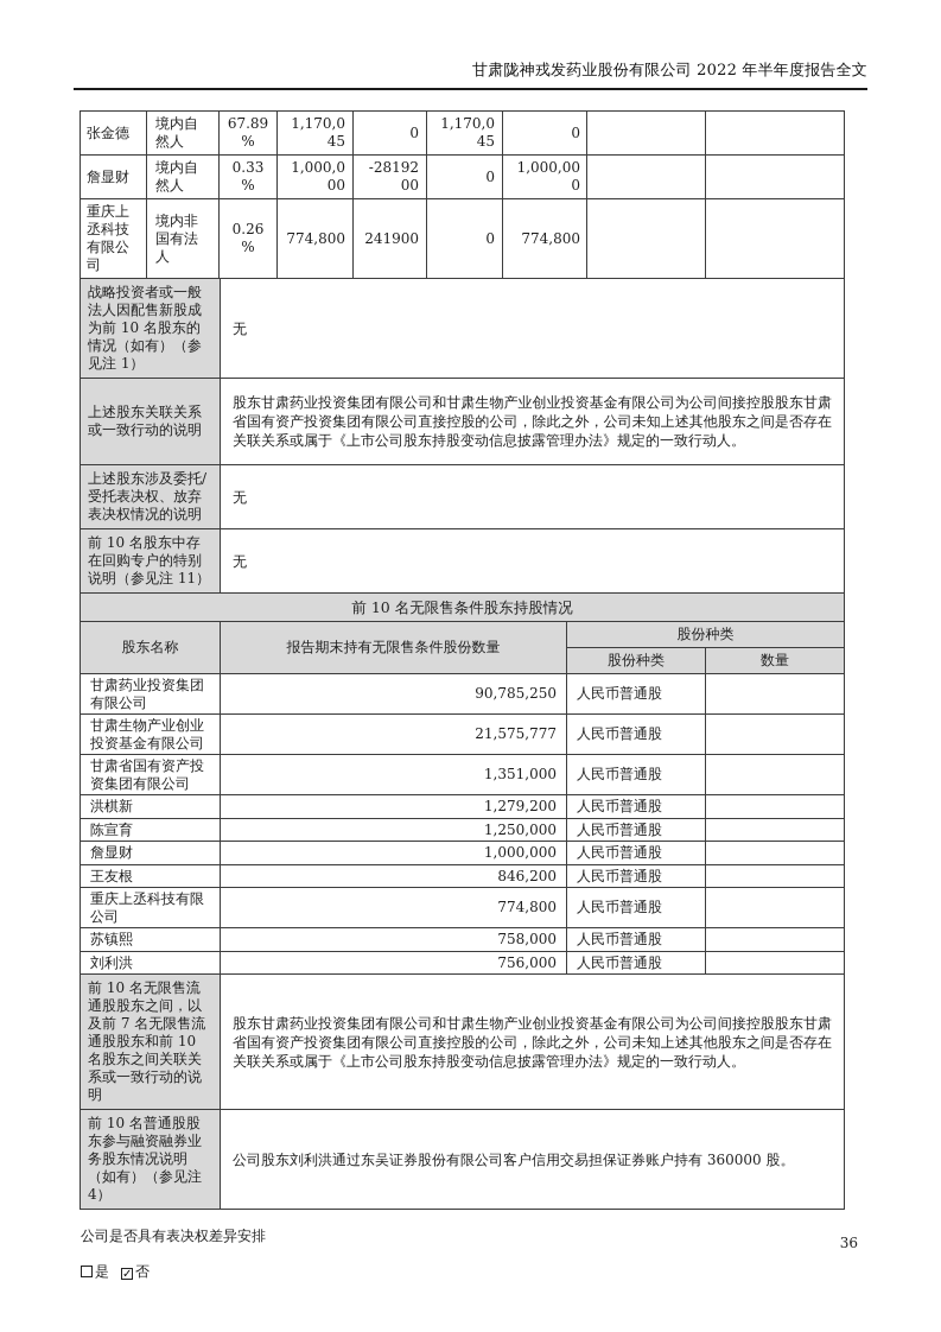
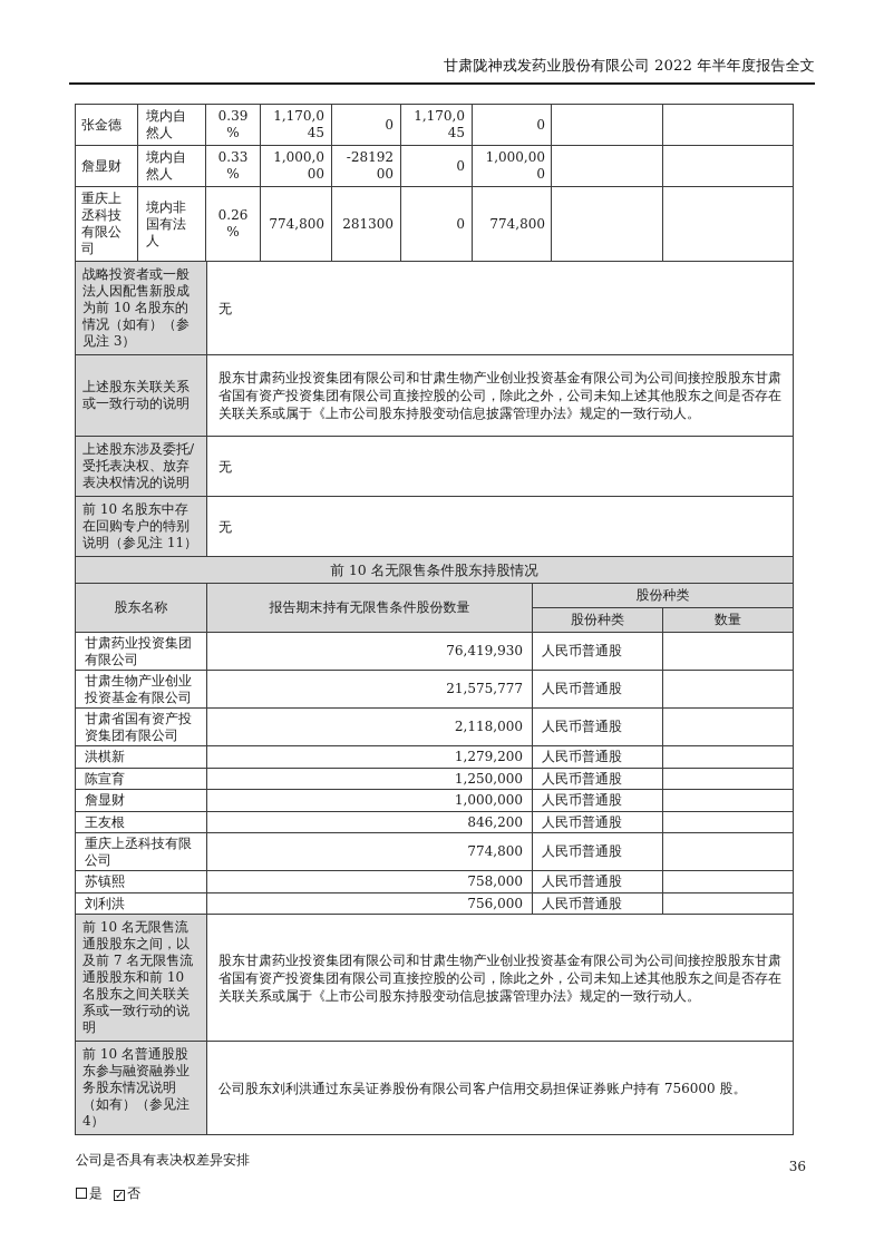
  甘肃陇神戎发药业股份有限公司 2022 年半年度报告全文
- 张金德	境内自然人	67.89%	1,170,045	0	1,170,045	0
+ 张金德	境内自然人	0.39%	1,170,045	0	1,170,045	0
  詹显财	境内自然人	0.33%	1,000,000	-2819200	0	1,000,000
- 重庆上丞科技有限公司	境内非国有法人	0.26%	774,800	241900	0	774,800
+ 重庆上丞科技有限公司	境内非国有法人	0.26%	774,800	281300	0	774,800
- 战略投资者或一般法人因配售新股成为前 10 名股东的情况（如有）（参见注 1）	无
+ 战略投资者或一般法人因配售新股成为前 10 名股东的情况（如有）（参见注 3）	无
  上述股东关联关系或一致行动的说明	股东甘肃药业投资集团有限公司和甘肃生物产业创业投资基金有限公司为公司间接控股股东甘肃省国有资产投资集团有限公司直接控股的公司，除此之外，公司未知上述其他股东之间是否存在关联关系或属于《上市公司股东持股变动信息披露管理办法》规定的一致行动人。
  上述股东涉及委托/受托表决权、放弃表决权情况的说明	无
  前 10 名股东中存在回购专户的特别说明（参见注 11）	无
  前 10 名无限售条件股东持股情况
  股东名称	报告期末持有无限售条件股份数量	股份种类
  股份种类	数量
- 甘肃药业投资集团有限公司	90,785,250	人民币普通股
+ 甘肃药业投资集团有限公司	76,419,930	人民币普通股
  甘肃生物产业创业投资基金有限公司	21,575,777	人民币普通股
- 甘肃省国有资产投资集团有限公司	1,351,000	人民币普通股
+ 甘肃省国有资产投资集团有限公司	2,118,000	人民币普通股
  洪棋新	1,279,200	人民币普通股
  陈宣育	1,250,000	人民币普通股
  詹显财	1,000,000	人民币普通股
  王友根	846,200	人民币普通股
  重庆上丞科技有限公司	774,800	人民币普通股
  苏镇熙	758,000	人民币普通股
  刘利洪	756,000	人民币普通股
  前 10 名无限售流通股股东之间，以及前 7 名无限售流通股股东和前 10 名股东之间关联关系或一致行动的说明	股东甘肃药业投资集团有限公司和甘肃生物产业创业投资基金有限公司为公司间接控股股东甘肃省国有资产投资集团有限公司直接控股的公司，除此之外，公司未知上述其他股东之间是否存在关联关系或属于《上市公司股东持股变动信息披露管理办法》规定的一致行动人。
- 前 10 名普通股股东参与融资融券业务股东情况说明（如有）（参见注 4）	公司股东刘利洪通过东吴证券股份有限公司客户信用交易担保证券账户持有 360000 股。
+ 前 10 名普通股股东参与融资融券业务股东情况说明（如有）（参见注 4）	公司股东刘利洪通过东吴证券股份有限公司客户信用交易担保证券账户持有 756000 股。
  公司是否具有表决权差异安排
  是 ✓ 否
  36
